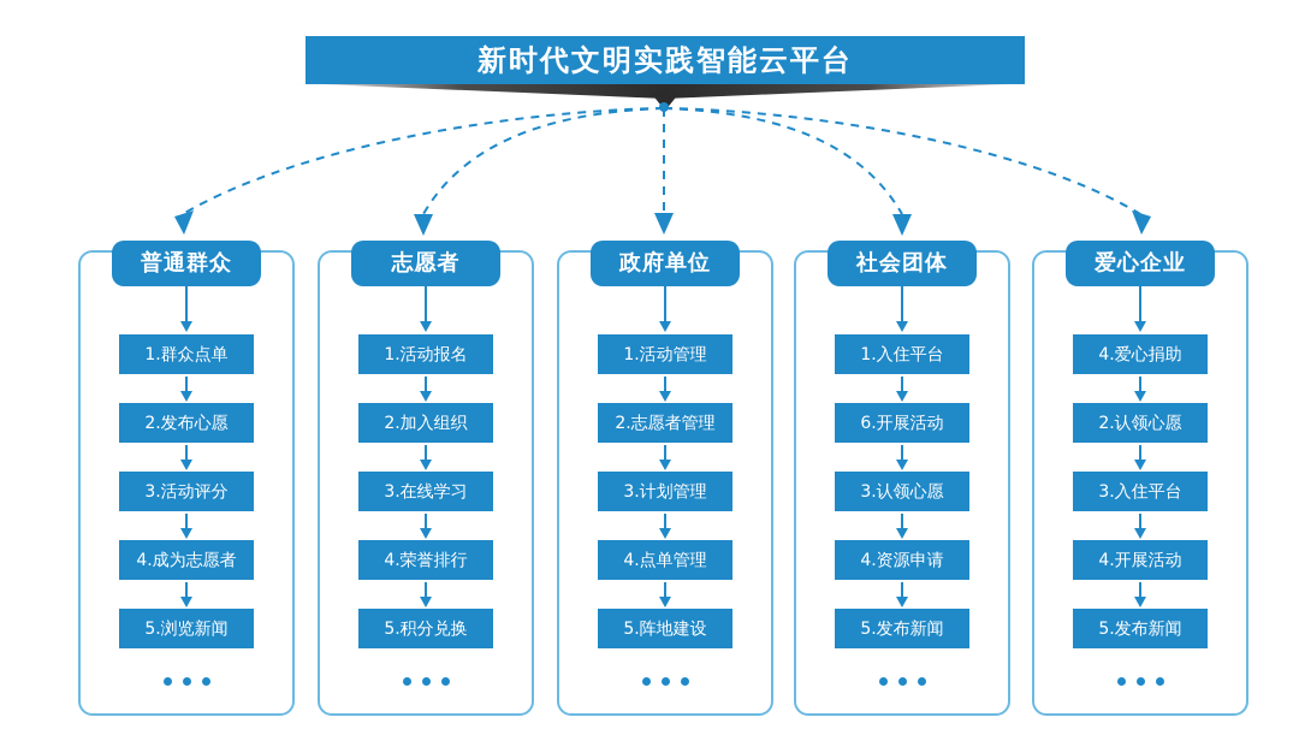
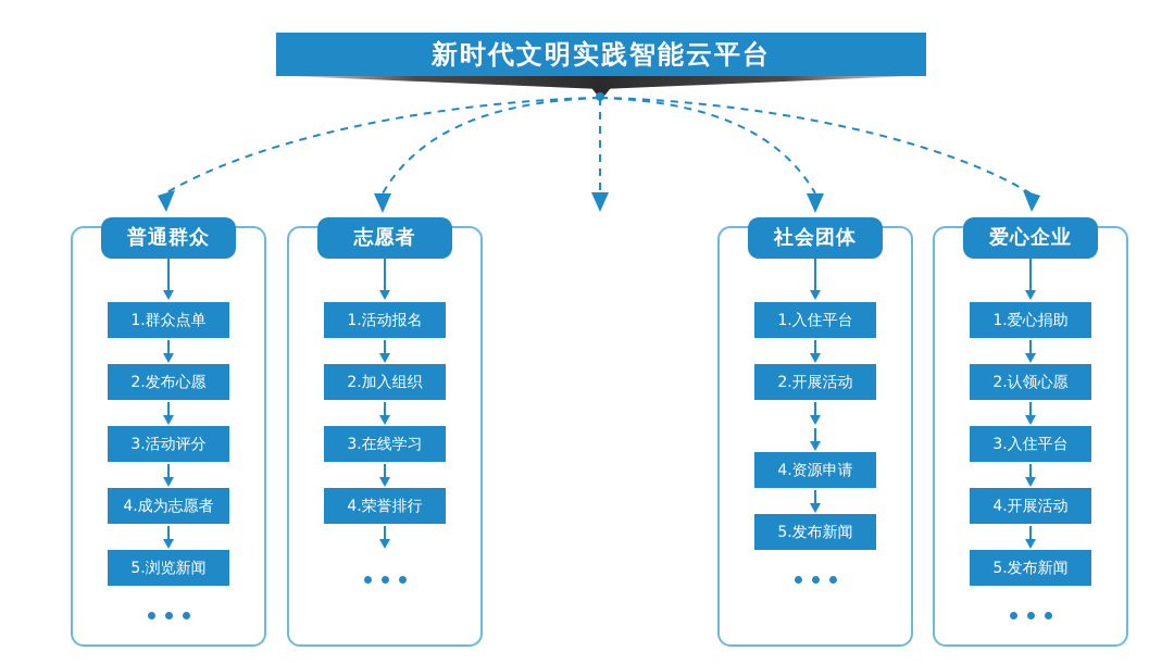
  新时代文明实践智能云平台
  普通群众
  1.群众点单
  2.发布心愿
  3.活动评分
  4.成为志愿者
  5.浏览新闻
  志愿者
  1.活动报名
  2.加入组织
  3.在线学习
  4.荣誉排行
- 5.积分兑换
- 政府单位
- 1.活动管理
- 2.志愿者管理
- 3.计划管理
- 4.点单管理
- 5.阵地建设
  社会团体
  1.入住平台
- 6.开展活动
+ 2.开展活动
- 3.认领心愿
  4.资源申请
  5.发布新闻
  爱心企业
- 4.爱心捐助
+ 1.爱心捐助
  2.认领心愿
  3.入住平台
  4.开展活动
  5.发布新闻
